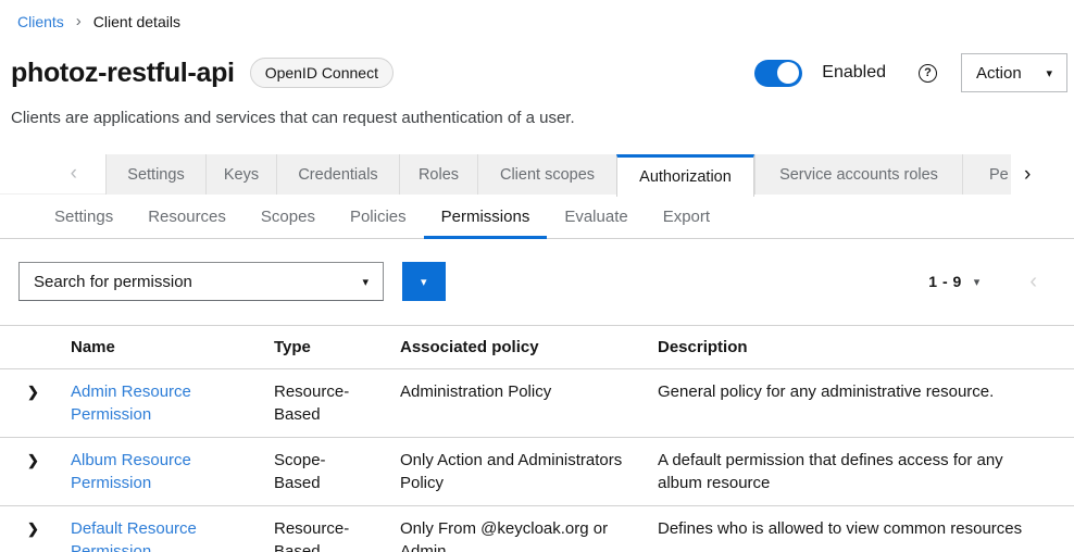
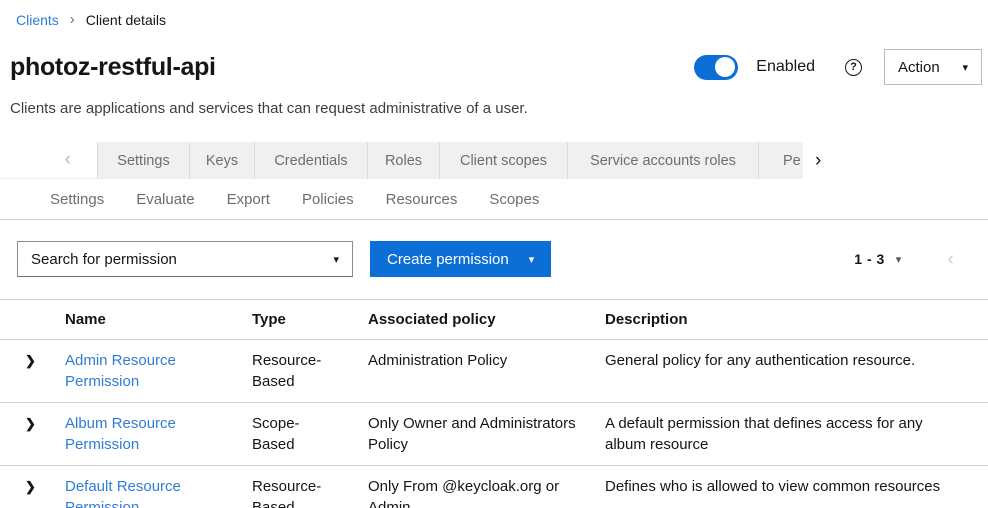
  Clients
  ›
  Client details
  photoz-restful-api
- OpenID Connect
  Enabled
  ?
  Action
  ▾
- Clients are applications and services that can request authentication of a user.
+ Clients are applications and services that can request administrative of a user.
  ‹
  Settings
  Keys
  Credentials
  Roles
  Client scopes
- Authorization
  Service accounts roles
  Pe
  ›
  Settings
- Resources
+ Evaluate
- Scopes
+ Export
  Policies
- Permissions
- Evaluate
+ Resources
- Export
+ Scopes
  Search for permission
  ▾
+ Create permission
  ▾
- 1 - 9
+ 1 - 3
  ▾
  ‹
  	Name	Type	Associated policy	Description
- ❯	Admin Resource Permission	Resource-Based	Administration Policy	General policy for any administrative resource.
+ ❯	Admin Resource Permission	Resource-Based	Administration Policy	General policy for any authentication resource.
- ❯	Album Resource Permission	Scope-Based	Only Action and Administrators Policy	A default permission that defines access for any album resource
+ ❯	Album Resource Permission	Scope-Based	Only Owner and Administrators Policy	A default permission that defines access for any album resource
  ❯	Default Resource	Resource-	Only From @keycloak.org or	Defines who is allowed to view common resources
